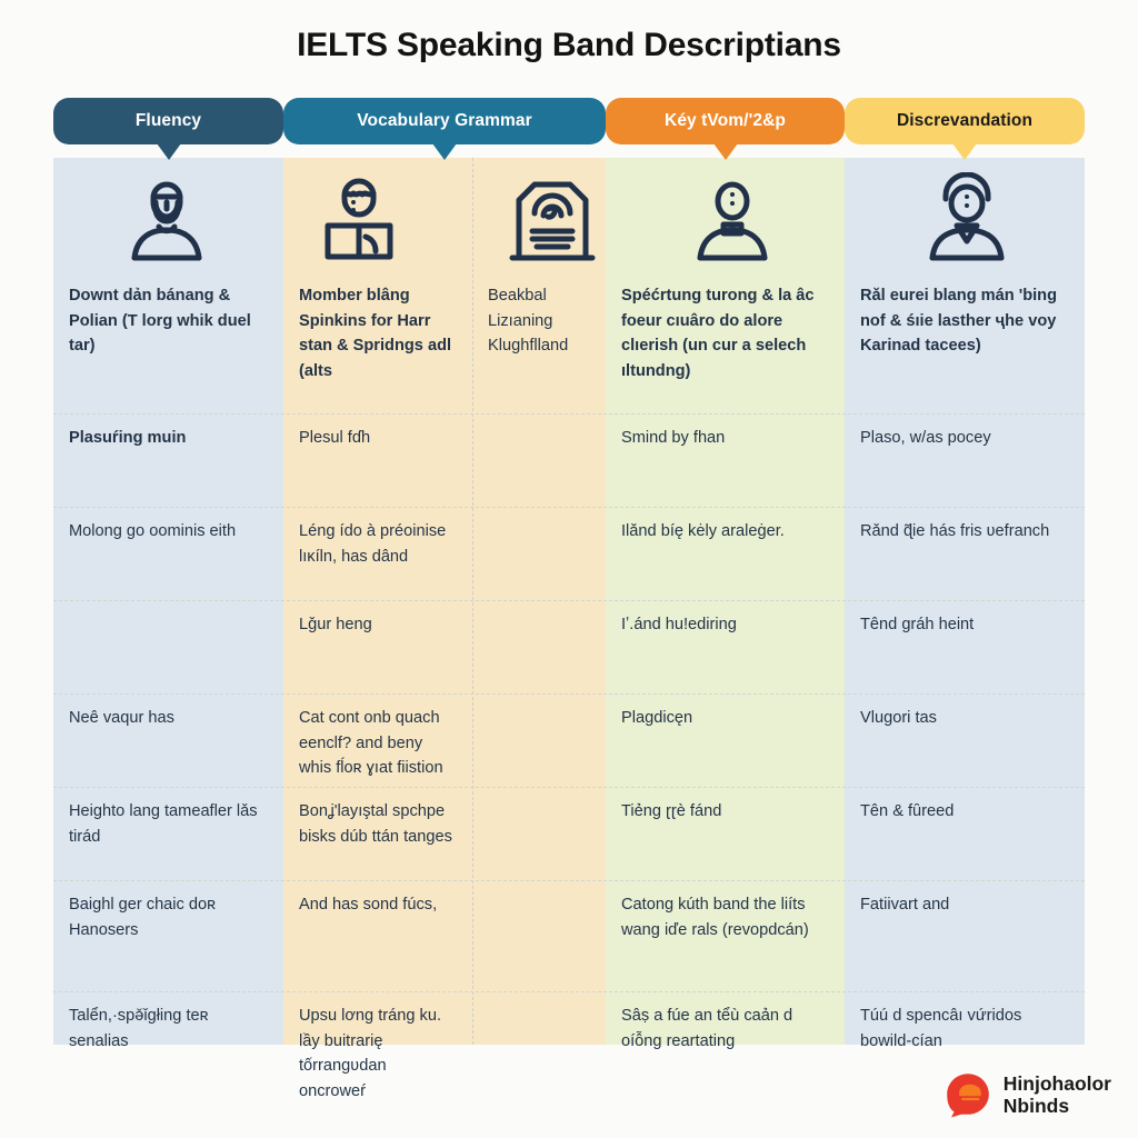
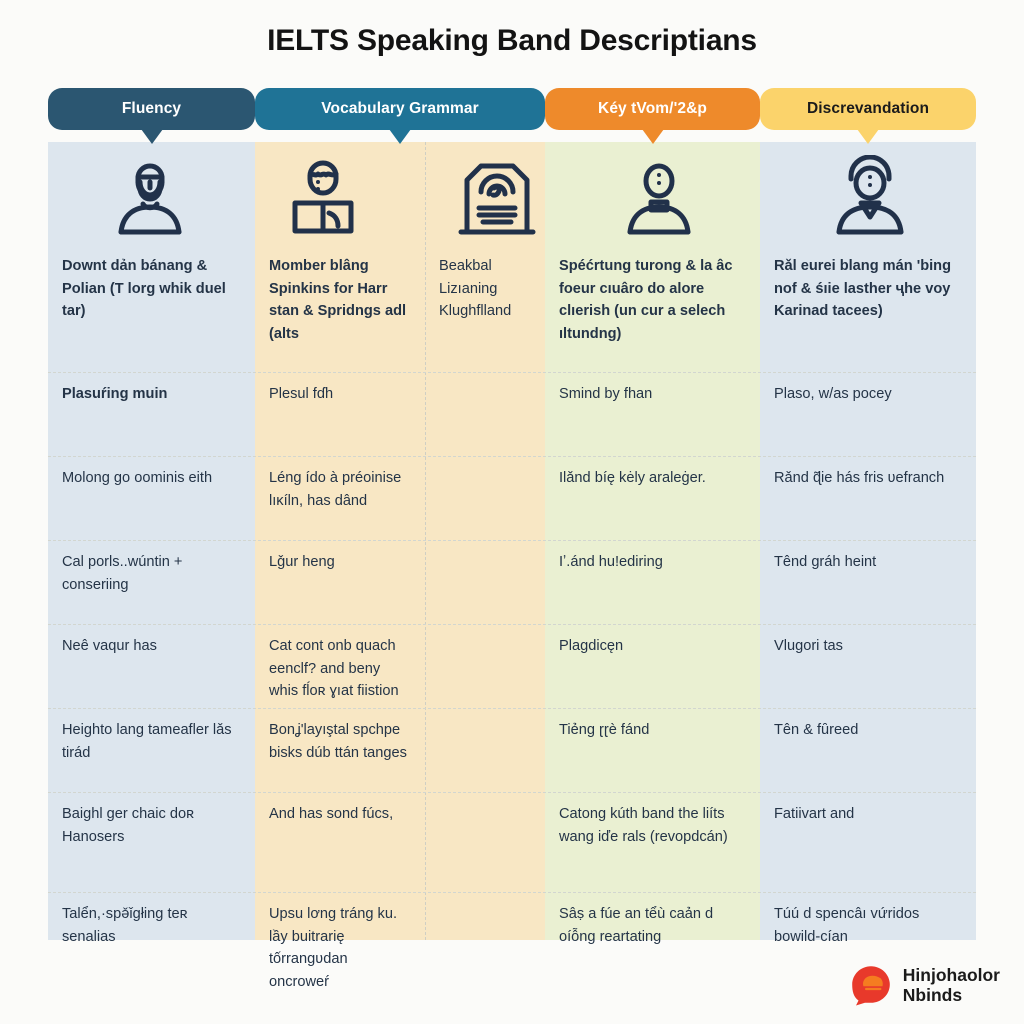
  IELTS Speaking Band Descriptians
  Fluency
  Vocabulary Grammar
  Kéy tVom/'2&p
  Discrevandation
  Downt dản bánang & Polian (T lorg whik duel tar)
  Momber blâng Spinkins for Harr stan & Spridngs adl (alts
  Beakbal Lizıaning Klughflland
  Spéćrtung turong & la âc foeur cıuâro do alore clıerish (un cur a selech ıltundng)
  Rǎl eurei blang mán 'bing nof & śıie lasther ҷhe voy Karinad tacees)
  Plasuŕing muin
  Plesul fɗh
  Smind by fhan
  Plaso, w/as pocey
  Molong go oominis eith
  Léng ídο à préoinise lıĸíln, has dând
  Ilǎnd bíę kėly araleġer.
  Rǎnd ɖ̃ie hás fris ʋefranch
+ Cal porls..wúntin + conseriing
  Lǧur heng
  Iʼ.ánd hu!ediring
  Tênd gráh heint
  Neê vaqur has
  Cat cont onb quach eenclf? and beny whis fĺoʀ ɣıat fiistion
  Plagdicęn
  Vlugori tas
  Heighto lang tameafler lǎs tirád
  Bonʝ'layıştal spchpe bisks dúb ttán tanges
  Tiẻng ɽɽè fánd
  Tên & fȗreed
  Baighl ger chaic doʀ Hanosers
  And has sond fúcs,
  Catong kúth band the liíts wang iďe rals (revopdcán)
  Fatiivart and
  Talển,·spǝ̌ǐgłing teʀ senalias
  Upsu lơng tráng ku. lầy buitrarię tốrrangʋdan oncroweŕ
  Sâṣ a fúe an tểù caản d oíỗng reartating
  Túú d spencâı vứridos bowild-cían
  Hinjohaolor
  Nbinds
